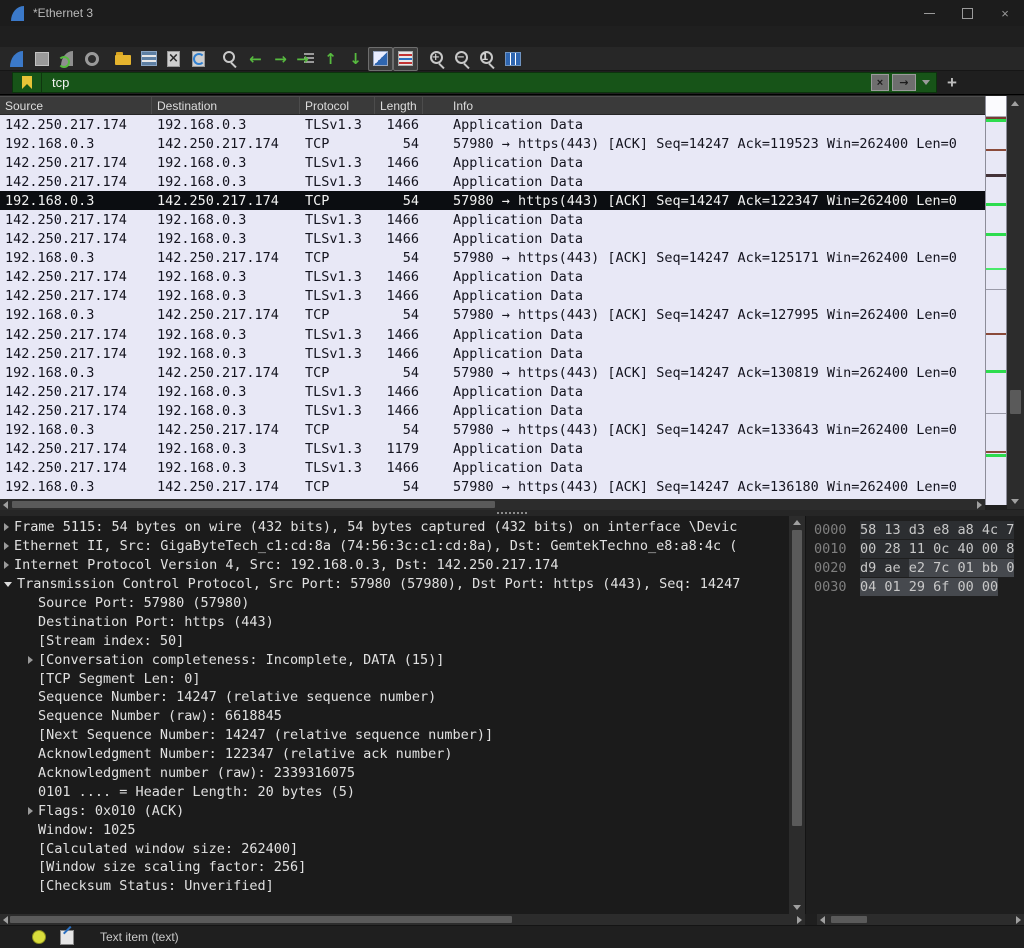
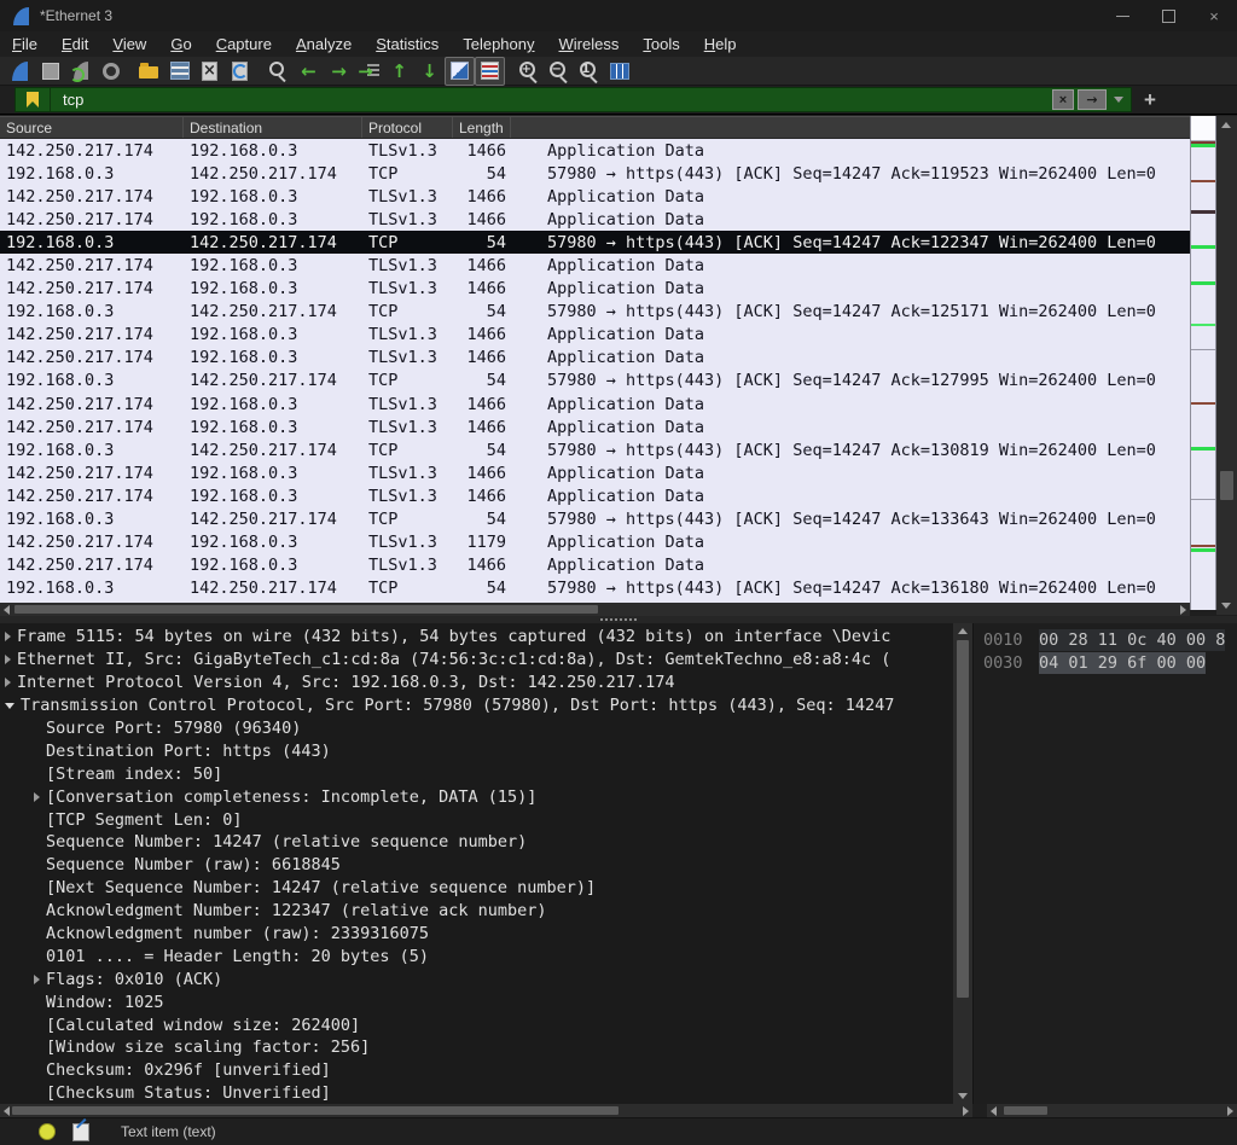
  *Ethernet 3
  ×
+ File
+ Edit
+ View
+ Go
+ Capture
+ Analyze
+ Statistics
+ Telephony
+ Wireless
+ Tools
+ Help
  ×
  ←
  →
  →
  ↑
  ↓
  +
  −
  1
  tcp
  ×
  →
  +
  Source
  Destination
  Protocol
  Length
- Info
  142.250.217.174
  192.168.0.3
  TLSv1.3
  1466
  Application Data
  192.168.0.3
  142.250.217.174
  TCP
  54
  57980 → https(443) [ACK] Seq=14247 Ack=119523 Win=262400 Len=0
  142.250.217.174
  192.168.0.3
  TLSv1.3
  1466
  Application Data
  142.250.217.174
  192.168.0.3
  TLSv1.3
  1466
  Application Data
  192.168.0.3
  142.250.217.174
  TCP
  54
  57980 → https(443) [ACK] Seq=14247 Ack=122347 Win=262400 Len=0
  142.250.217.174
  192.168.0.3
  TLSv1.3
  1466
  Application Data
  142.250.217.174
  192.168.0.3
  TLSv1.3
  1466
  Application Data
  192.168.0.3
  142.250.217.174
  TCP
  54
  57980 → https(443) [ACK] Seq=14247 Ack=125171 Win=262400 Len=0
  142.250.217.174
  192.168.0.3
  TLSv1.3
  1466
  Application Data
  142.250.217.174
  192.168.0.3
  TLSv1.3
  1466
  Application Data
  192.168.0.3
  142.250.217.174
  TCP
  54
  57980 → https(443) [ACK] Seq=14247 Ack=127995 Win=262400 Len=0
  142.250.217.174
  192.168.0.3
  TLSv1.3
  1466
  Application Data
  142.250.217.174
  192.168.0.3
  TLSv1.3
  1466
  Application Data
  192.168.0.3
  142.250.217.174
  TCP
  54
  57980 → https(443) [ACK] Seq=14247 Ack=130819 Win=262400 Len=0
  142.250.217.174
  192.168.0.3
  TLSv1.3
  1466
  Application Data
  142.250.217.174
  192.168.0.3
  TLSv1.3
  1466
  Application Data
  192.168.0.3
  142.250.217.174
  TCP
  54
  57980 → https(443) [ACK] Seq=14247 Ack=133643 Win=262400 Len=0
  142.250.217.174
  192.168.0.3
  TLSv1.3
  1179
  Application Data
  142.250.217.174
  192.168.0.3
  TLSv1.3
  1466
  Application Data
  192.168.0.3
  142.250.217.174
  TCP
  54
  57980 → https(443) [ACK] Seq=14247 Ack=136180 Win=262400 Len=0
  Frame 5115: 54 bytes on wire (432 bits), 54 bytes captured (432 bits) on interface \Devic
  Ethernet II, Src: GigaByteTech_c1:cd:8a (74:56:3c:c1:cd:8a), Dst: GemtekTechno_e8:a8:4c (
  Internet Protocol Version 4, Src: 192.168.0.3, Dst: 142.250.217.174
  Transmission Control Protocol, Src Port: 57980 (57980), Dst Port: https (443), Seq: 14247
- Source Port: 57980 (57980)
+ Source Port: 57980 (96340)
  Destination Port: https (443)
  [Stream index: 50]
  [Conversation completeness: Incomplete, DATA (15)]
  [TCP Segment Len: 0]
  Sequence Number: 14247 (relative sequence number)
  Sequence Number (raw): 6618845
  [Next Sequence Number: 14247 (relative sequence number)]
  Acknowledgment Number: 122347 (relative ack number)
  Acknowledgment number (raw): 2339316075
  0101 .... = Header Length: 20 bytes (5)
  Flags: 0x010 (ACK)
  Window: 1025
  [Calculated window size: 262400]
  [Window size scaling factor: 256]
+ Checksum: 0x296f [unverified]
  [Checksum Status: Unverified]
- 0000
- 58 13 d3 e8 a8 4c 7
  0010
  00 28 11 0c 40 00 8
- 0020
- d9 ae e2 7c 01 bb 0
  0030
  04 01 29 6f 00 00
  Text item (text)
